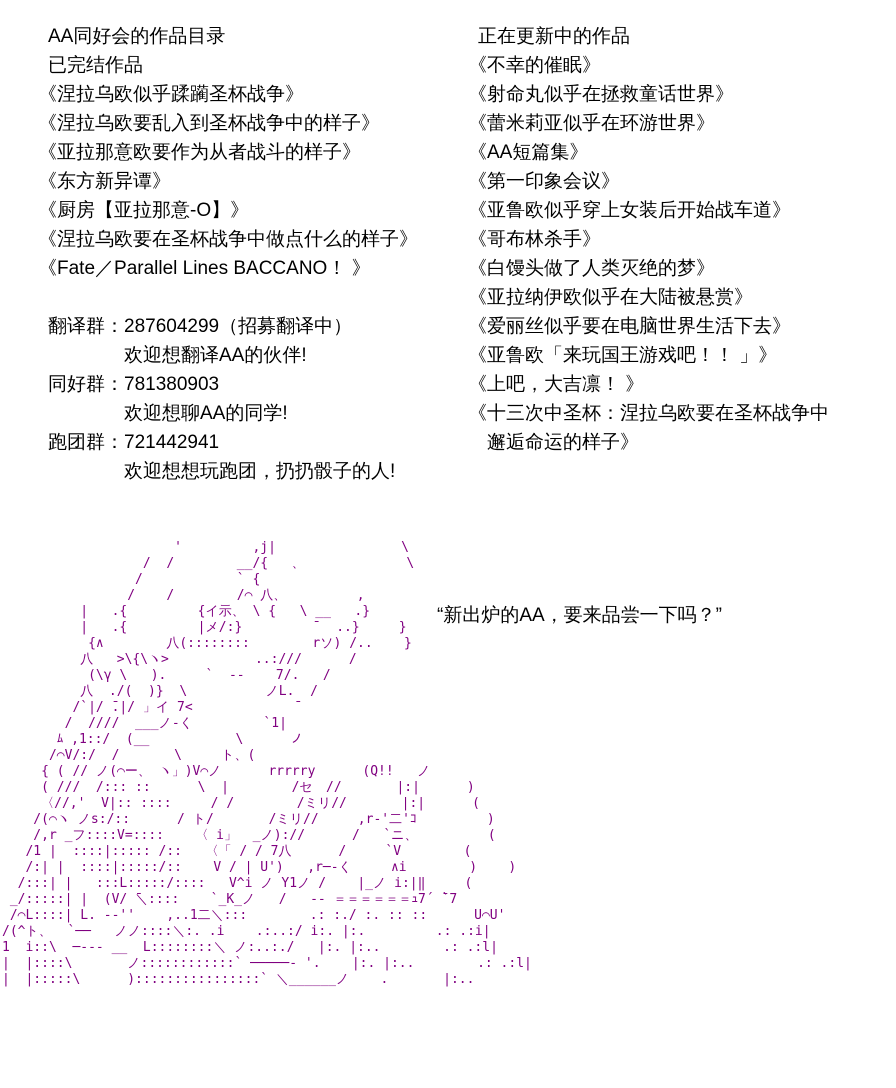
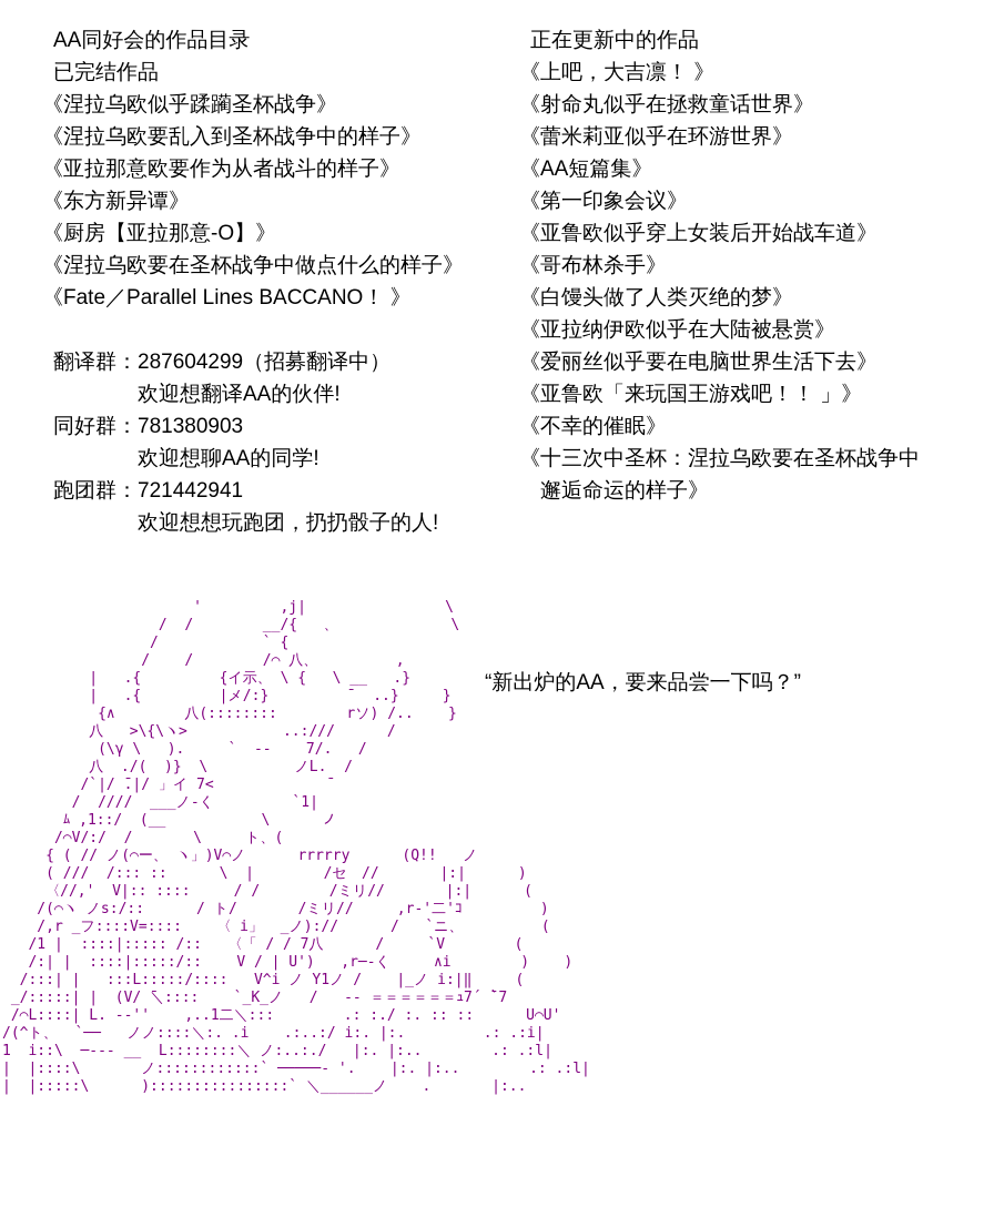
  AA同好会的作品目录
  已完结作品
  《涅拉乌欧似乎蹂躏圣杯战争》
  《涅拉乌欧要乱入到圣杯战争中的样子》
  《亚拉那意欧要作为从者战斗的样子》
  《东方新异谭》
  《厨房【亚拉那意-O】》
  《涅拉乌欧要在圣杯战争中做点什么的样子》
  《Fate／Parallel Lines BACCANO！ 》
  翻译群：287604299（招募翻译中）
  欢迎想翻译AA的伙伴!
  同好群：781380903
  欢迎想聊AA的同学!
  跑团群：721442941
  欢迎想想玩跑团，扔扔骰子的人!
  正在更新中的作品
- 《不幸的催眠》
+ 《上吧，大吉凛！ 》
  《射命丸似乎在拯救童话世界》
  《蕾米莉亚似乎在环游世界》
  《AA短篇集》
  《第一印象会议》
  《亚鲁欧似乎穿上女装后开始战车道》
  《哥布林杀手》
  《白馒头做了人类灭绝的梦》
  《亚拉纳伊欧似乎在大陆被悬赏》
  《爱丽丝似乎要在电脑世界生活下去》
  《亚鲁欧「来玩国王游戏吧！！ 」》
- 《上吧，大吉凛！ 》
+ 《不幸的催眠》
  《十三次中圣杯：涅拉乌欧要在圣杯战争中
  邂逅命运的样子》
  “新出炉的AA，要来品尝一下吗？”
  ' ,j| \
  / / __/{ 、 \
  / ` {
  / / /⌒ 八、 ,
  | .{ {イ示、 \ { \ __ .}
  | .{ |メ/:} ̄ ..} }
  {∧ 八(:::::::: rソ) /.. }
  八 >\{\ヽ> ..:/// /
  (\γ \ ). ` -- 7/. /
  八 ./( )} \ ノL. /
  /`|/ ̄.|/ 」イ ̄7< ̄
  / //// ___ノ‐く `1|
  ﾑ ,1::/ (__ \ ノ
  /⌒V/:/ / \ ト、(
  { ( // ノ(⌒ー、 ヽ」)V⌒ノ rrrrry (Q!! ノ
  ( /// /::: :: \ | /セ゚// |:| )
  〈//,' V|:: :::: / / /ミリ// |:| (
  /(⌒ヽ ノs:/:: / ト/ /ミリ// ,r‐'二'ｺ )
  /,r _フ::::V=:::: 〈 i」 _ノ):// / `ニ、 (
  /1 | ::::|::::: /:: 〈「 / / 7八 / `V (
  /:| | ::::|:::::/:: V / | U') ,r─‐く ∧i ) )
  /:::| | :::L:::::/:::: V^i ノ Y1ノ / |_ノ i:|‖ (
  _/:::::| | (V/ ̄＼:::: `_K_ノ / -- ＝＝＝＝＝＝ｭ7´ ̄`7
  /⌒L::::| L. --'' ,..1二＼::: .: :./ :. :: :: U⌒U'
  /(^ト、 `── ノノ::::＼:. .i .:..:/ i:. |:. .: .:i|
  1 i::\ ─--- __ L::::::::＼ ノ:..:./ |:. |:.. .: .:l|
  | |::::\ ノ::::::::::::` ─────‐ '. |:. |:.. .: .:l|
  | |:::::\ )::::::::::::::::` ＼______ノ . |:..
